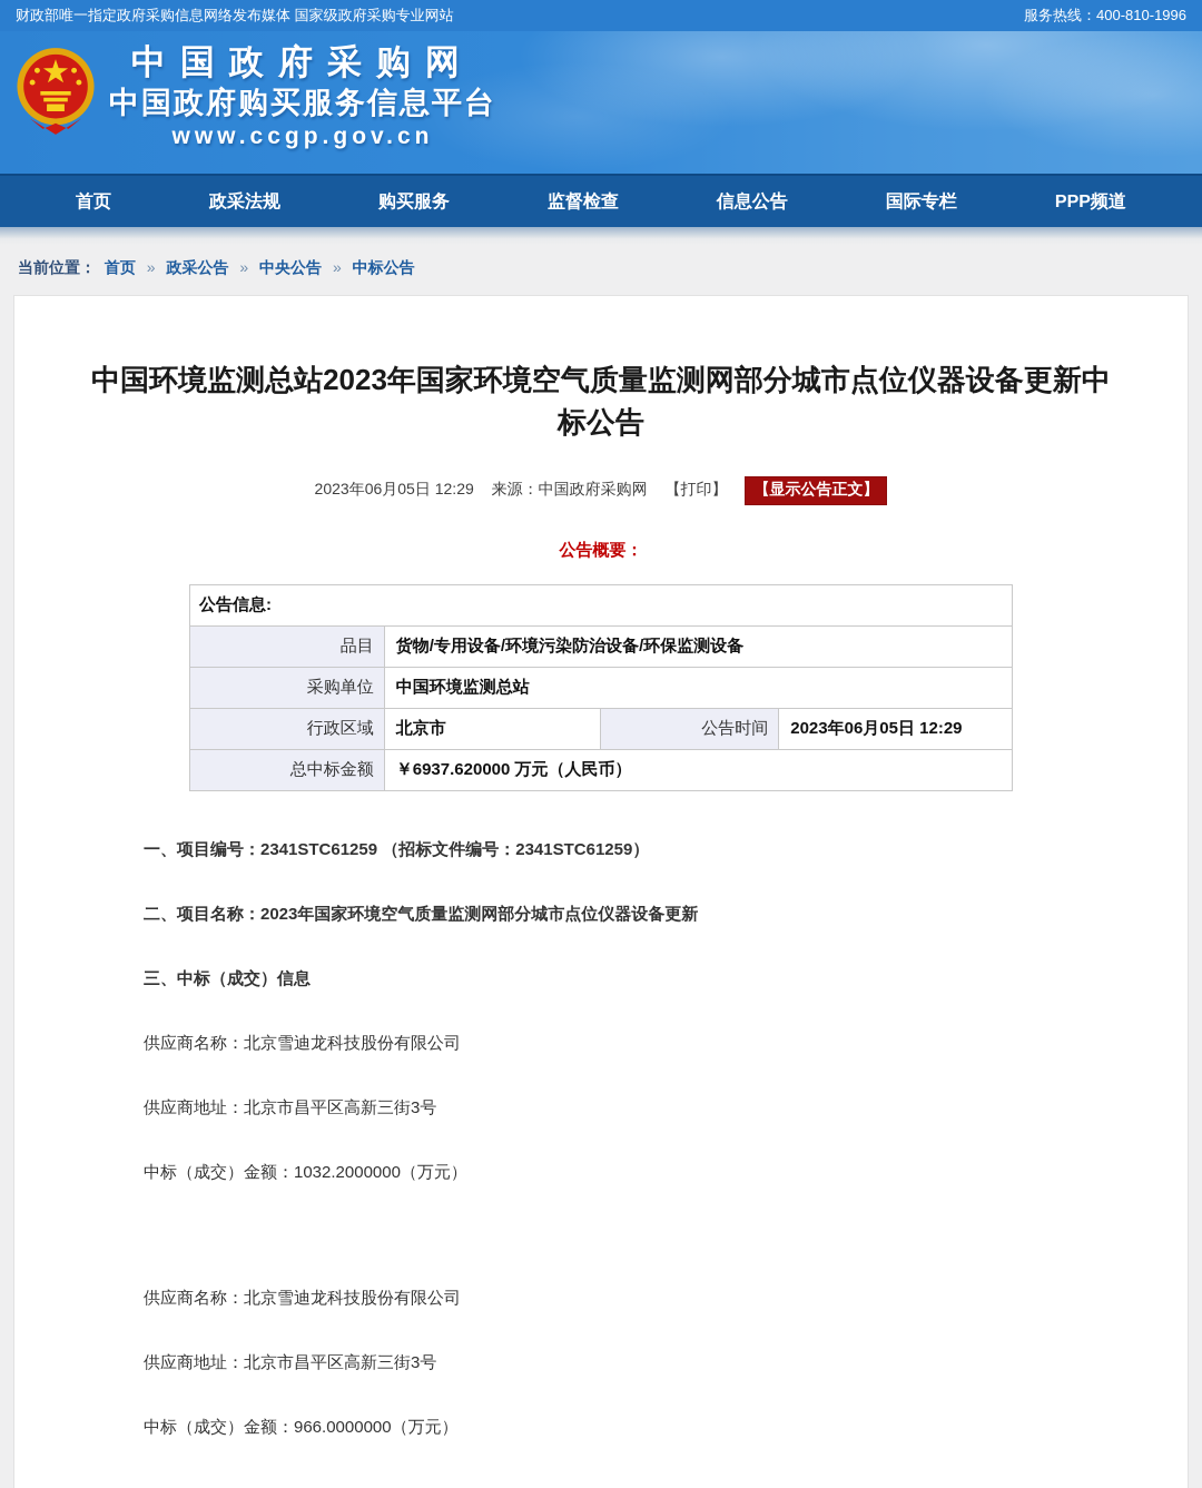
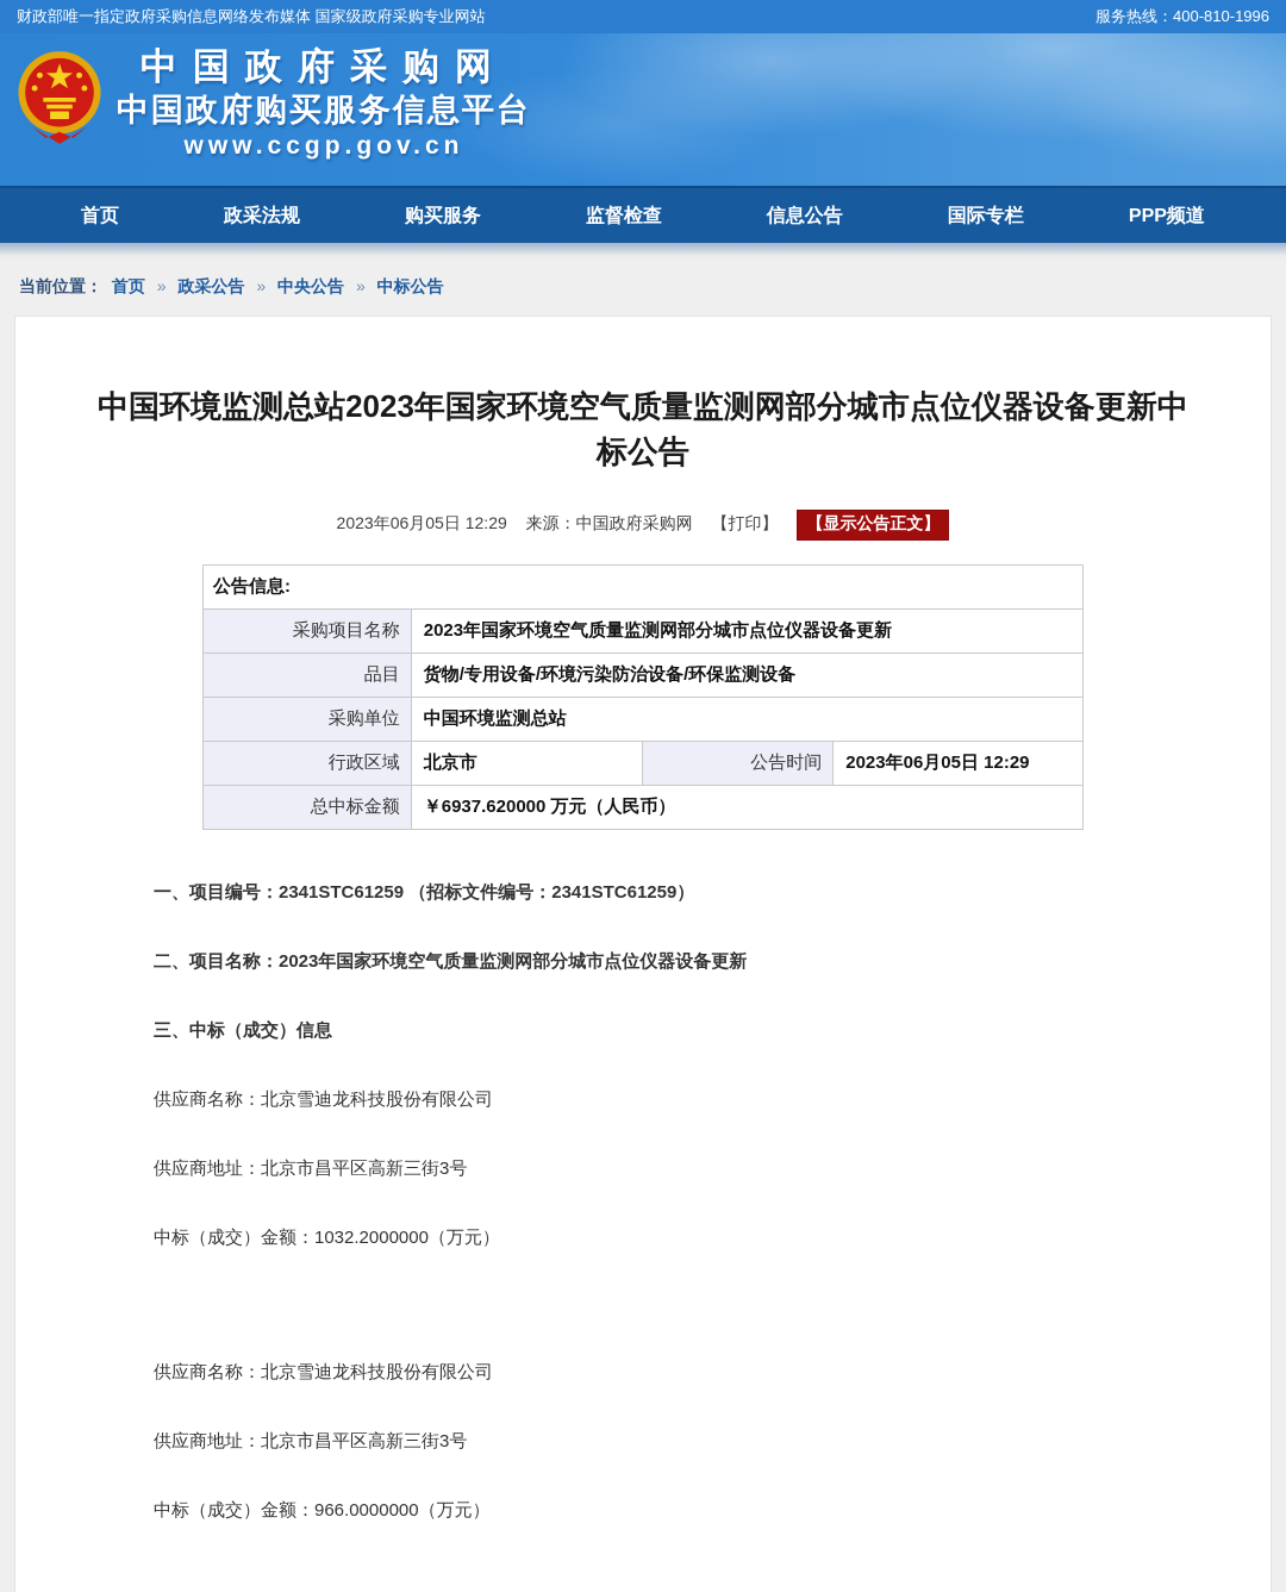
  财政部唯一指定政府采购信息网络发布媒体 国家级政府采购专业网站
  服务热线：400-810-1996
  中国政府采购网
  中国政府购买服务信息平台
  www.ccgp.gov.cn
  首页
  政采法规
  购买服务
  监督检查
  信息公告
  国际专栏
  PPP频道
  当前位置： 首页 » 政采公告 » 中央公告 » 中标公告
  中国环境监测总站2023年国家环境空气质量监测网部分城市点位仪器设备更新中标公告
  2023年06月05日 12:29 来源：中国政府采购网 【打印】 【显示公告正文】
- 公告概要：
  公告信息:
+ 采购项目名称	2023年国家环境空气质量监测网部分城市点位仪器设备更新
  品目	货物/专用设备/环境污染防治设备/环保监测设备
  采购单位	中国环境监测总站
  行政区域	北京市	公告时间	2023年06月05日 12:29
  总中标金额	￥6937.620000 万元（人民币）
  一、项目编号：2341STC61259 （招标文件编号：2341STC61259）
  二、项目名称：2023年国家环境空气质量监测网部分城市点位仪器设备更新
  三、中标（成交）信息
  供应商名称：北京雪迪龙科技股份有限公司
  供应商地址：北京市昌平区高新三街3号
  中标（成交）金额：1032.2000000（万元）
  供应商名称：北京雪迪龙科技股份有限公司
  供应商地址：北京市昌平区高新三街3号
  中标（成交）金额：966.0000000（万元）
